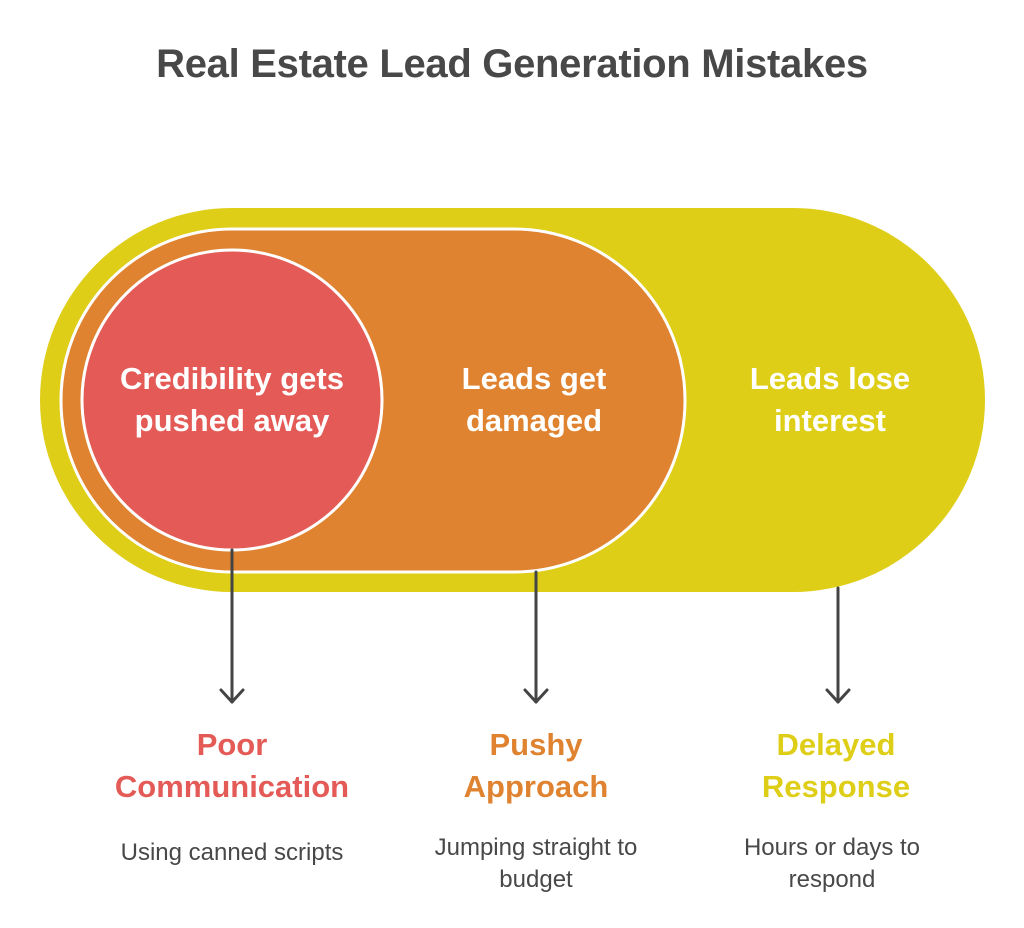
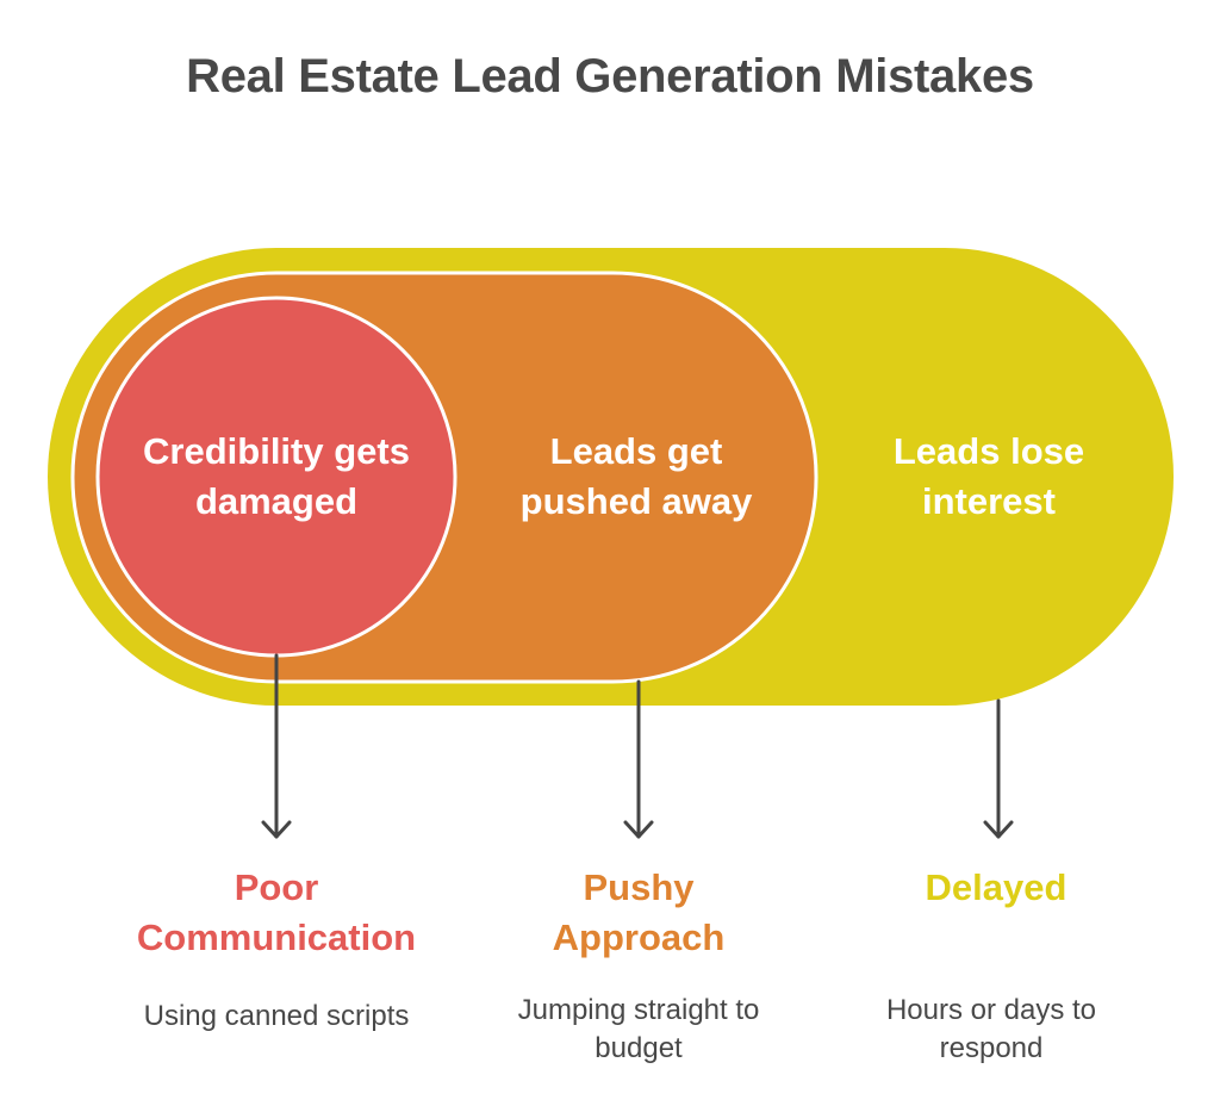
  Real Estate Lead Generation Mistakes
  Credibility gets
- pushed away
+ damaged
  Leads get
- damaged
+ pushed away
  Leads lose
  interest
  Poor
  Communication
  Pushy
  Approach
  Delayed
- Response
  Using canned scripts
  Jumping straight to
  budget
  Hours or days to
  respond
